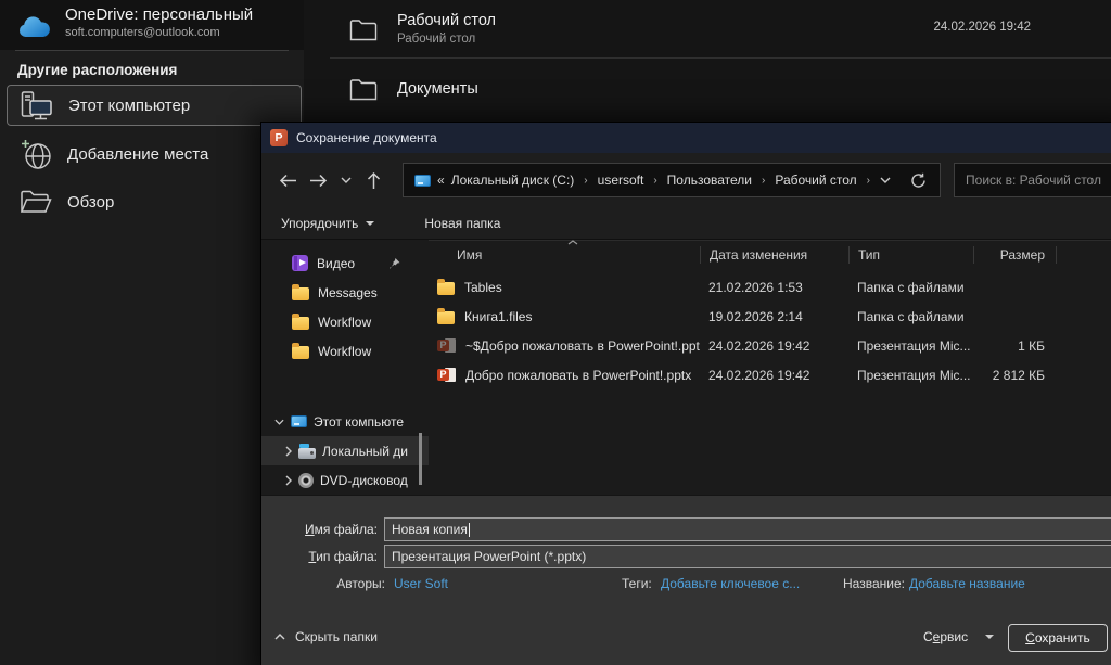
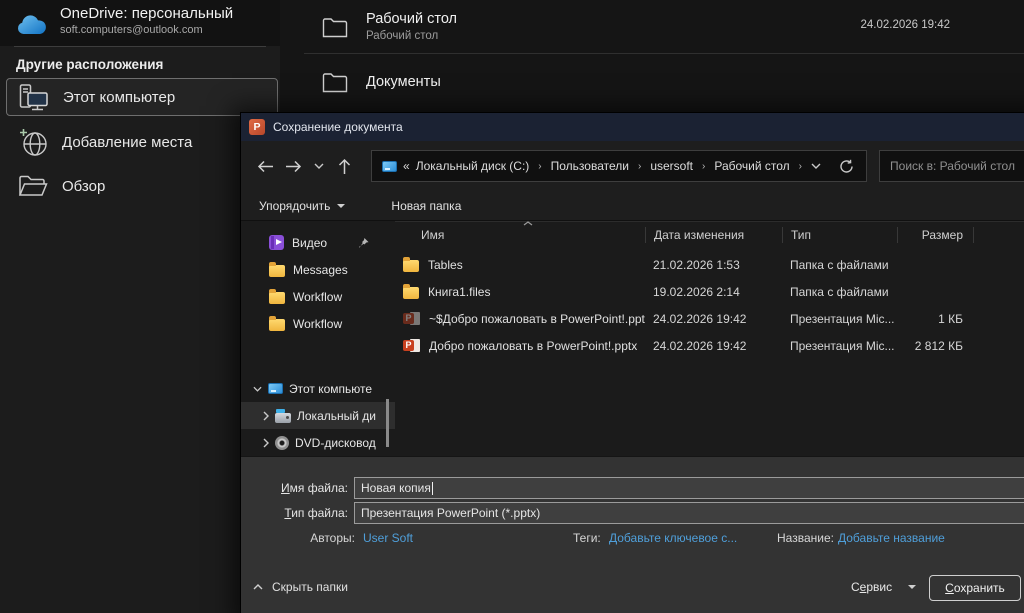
  OneDrive: персональный
  soft.computers@outlook.com
  Другие расположения
  Этот компьютер
  Добавление места
  Обзор
  Рабочий стол
  Рабочий стол
  24.02.2026 19:42
  Документы
  P
  Сохранение документа
  «
  Локальный диск (C:)
  ›
- usersoft
+ Пользователи
  ›
- Пользователи
+ usersoft
  ›
  Рабочий стол
  ›
  Поиск в: Рабочий стол
  Упорядочить
  Новая папка
  Видео
  Messages
  Workflow
  Workflow
  Этот компьюте
  Локальный ди
  DVD-дисковод
  Имя
  Дата изменения
  Тип
  Размер
  Tables
  21.02.2026 1:53
  Папка с файлами
  Книга1.files
  19.02.2026 2:14
  Папка с файлами
  P
  ~$Добро пожаловать в PowerPoint!.ppt
  24.02.2026 19:42
  Презентация Mic...
  1 КБ
  P
  Добро пожаловать в PowerPoint!.pptx
  24.02.2026 19:42
  Презентация Mic...
  2 812 КБ
  Имя файла:
  Новая копия
  Тип файла:
  Презентация PowerPoint (*.pptx)
  Авторы:
  User Soft
  Теги:
  Добавьте ключевое с...
  Название:
  Добавьте название
  Скрыть папки
  Сервис
  С
  охранить
